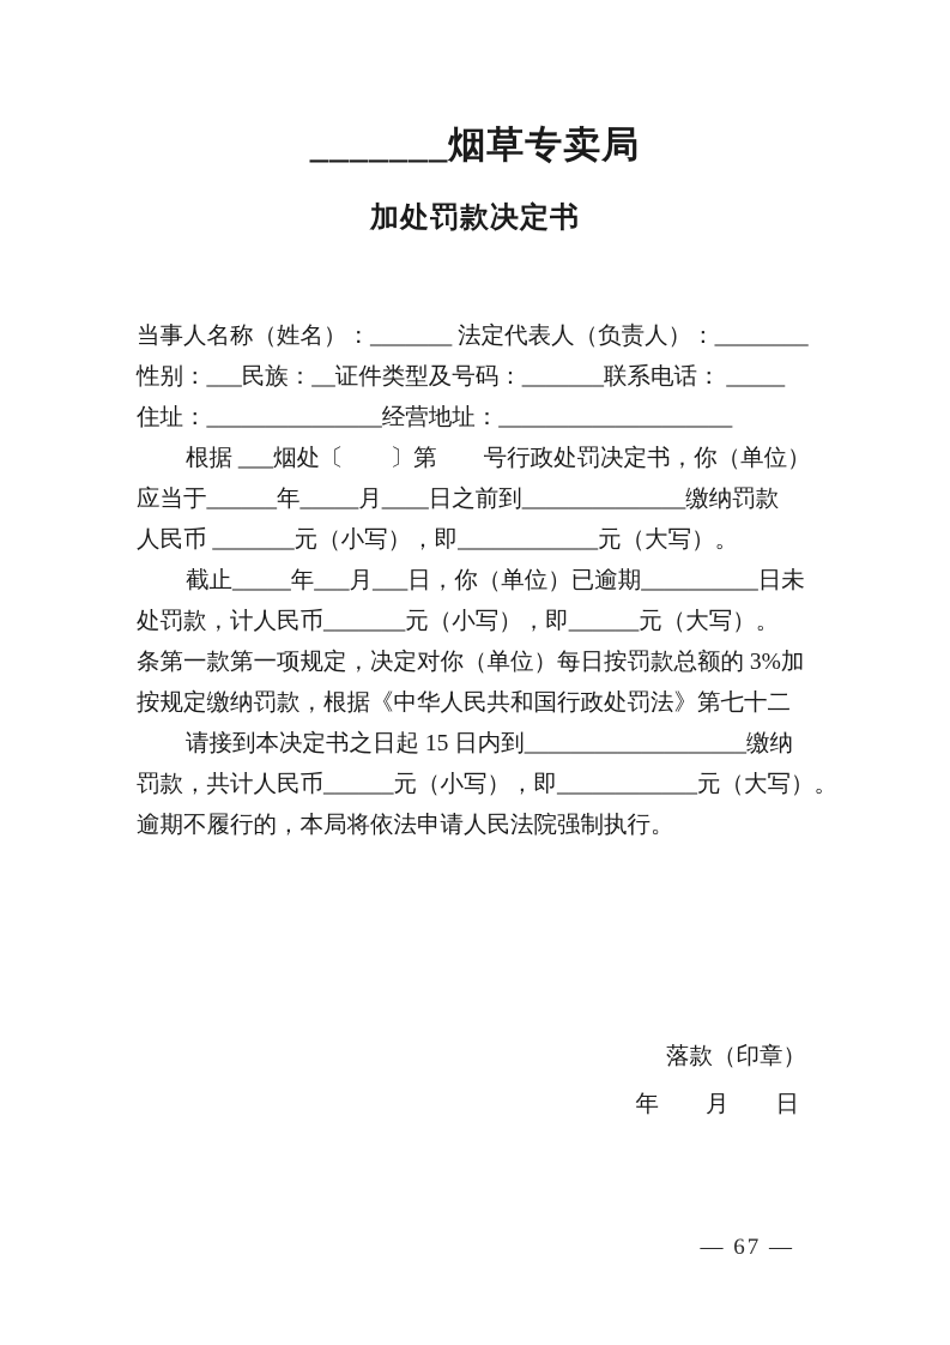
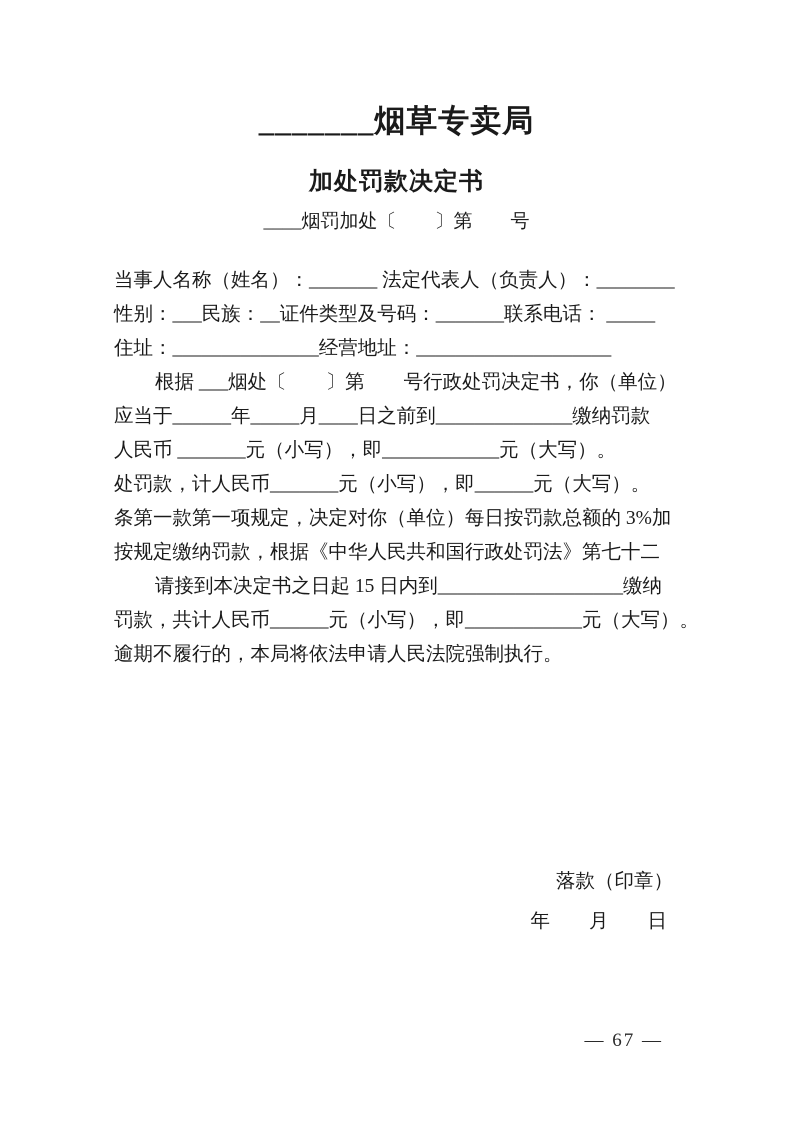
  _______烟草专卖局
  加处罚款决定书
+ ____烟罚加处〔 〕第 号
  当事人名称（姓名）：_______ 法定代表人（负责人）：________
  性别：___民族：__证件类型及号码：_______联系电话： _____
  住址：_______________经营地址：____________________
  根据 ___烟处〔 〕第 号行政处罚决定书，你（单位）
  应当于______年_____月____日之前到______________缴纳罚款
  人民币 _______元（小写），即____________元（大写）。
- 截止_____年___月___日，你（单位）已逾期__________日未
  处罚款，计人民币_______元（小写），即______元（大写）。
  条第一款第一项规定，决定对你（单位）每日按罚款总额的 3%加
  按规定缴纳罚款，根据《中华人民共和国行政处罚法》第七十二
  请接到本决定书之日起 15 日内到___________________缴纳
  罚款，共计人民币______元（小写），即____________元（大写）。
  逾期不履行的，本局将依法申请人民法院强制执行。
  落款（印章）
  年 月 日
  — 67 —
